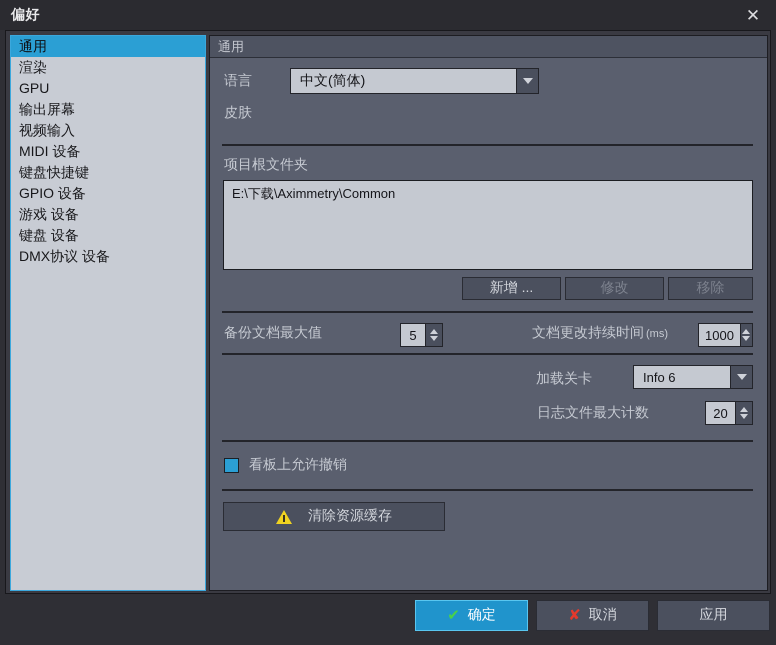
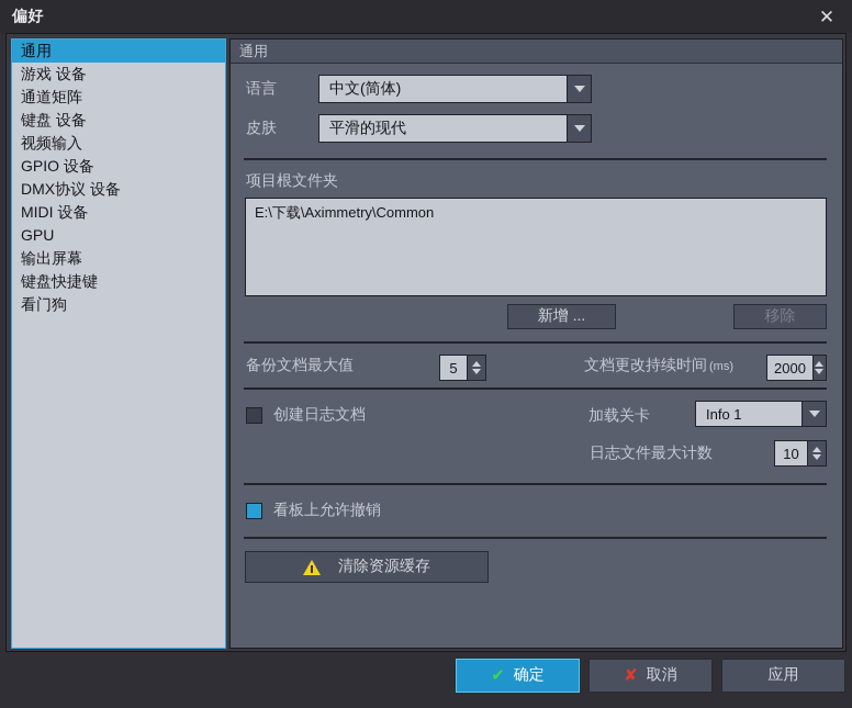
  偏好
  ✕
  通用
- 渲染
- GPU
+ 游戏 设备
+ 通道矩阵
- 输出屏幕
+ 键盘 设备
  视频输入
- MIDI 设备
+ GPIO 设备
- 键盘快捷键
+ DMX协议 设备
- GPIO 设备
+ MIDI 设备
- 游戏 设备
+ GPU
- 键盘 设备
+ 输出屏幕
- DMX协议 设备
+ 键盘快捷键
+ 看门狗
  通用
  语言
  中文(简体)
  皮肤
+ 平滑的现代
  项目根文件夹
  E:\下载\Aximmetry\Common
  新增 ...
- 修改
  移除
  备份文档最大值
  5
  文档更改持续时间
  (ms)
- 1000
+ 2000
+ 创建日志文档
  加载关卡
- Info 6
+ Info 1
  日志文件最大计数
- 20
+ 10
  看板上允许撤销
  清除资源缓存
  ✔
  确定
  ✘
  取消
  应用
